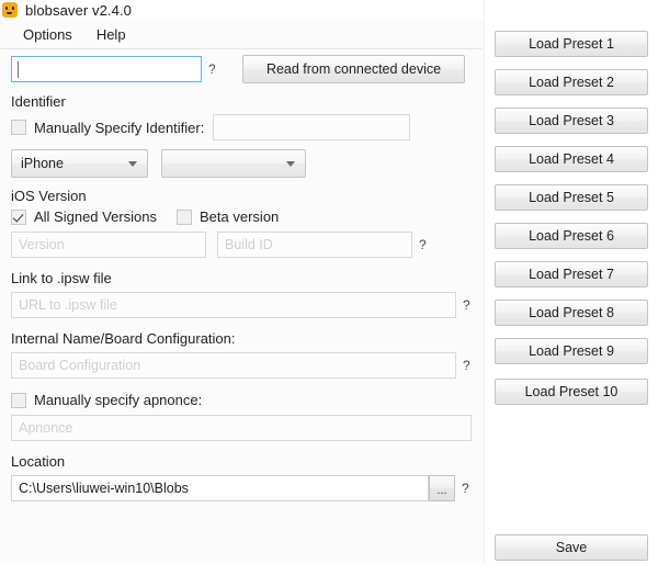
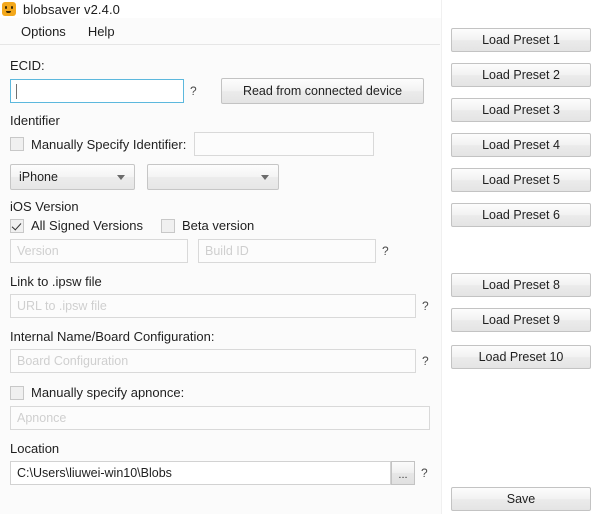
  blobsaver v2.4.0
  Options
  Help
+ ECID:
  ?
  Read from connected device
  Identifier
  Manually Specify Identifier:
  iPhone
  iOS Version
  All Signed Versions
  Beta version
  Version
  Build ID
  ?
  Link to .ipsw file
  URL to .ipsw file
  ?
  Internal Name/Board Configuration:
  Board Configuration
  ?
  Manually specify apnonce:
  Apnonce
  Location
  C:\Users\liuwei-win10\Blobs
  ...
  ?
  Load Preset 1
  Load Preset 2
  Load Preset 3
  Load Preset 4
  Load Preset 5
  Load Preset 6
- Load Preset 7
  Load Preset 8
  Load Preset 9
  Load Preset 10
  Save
